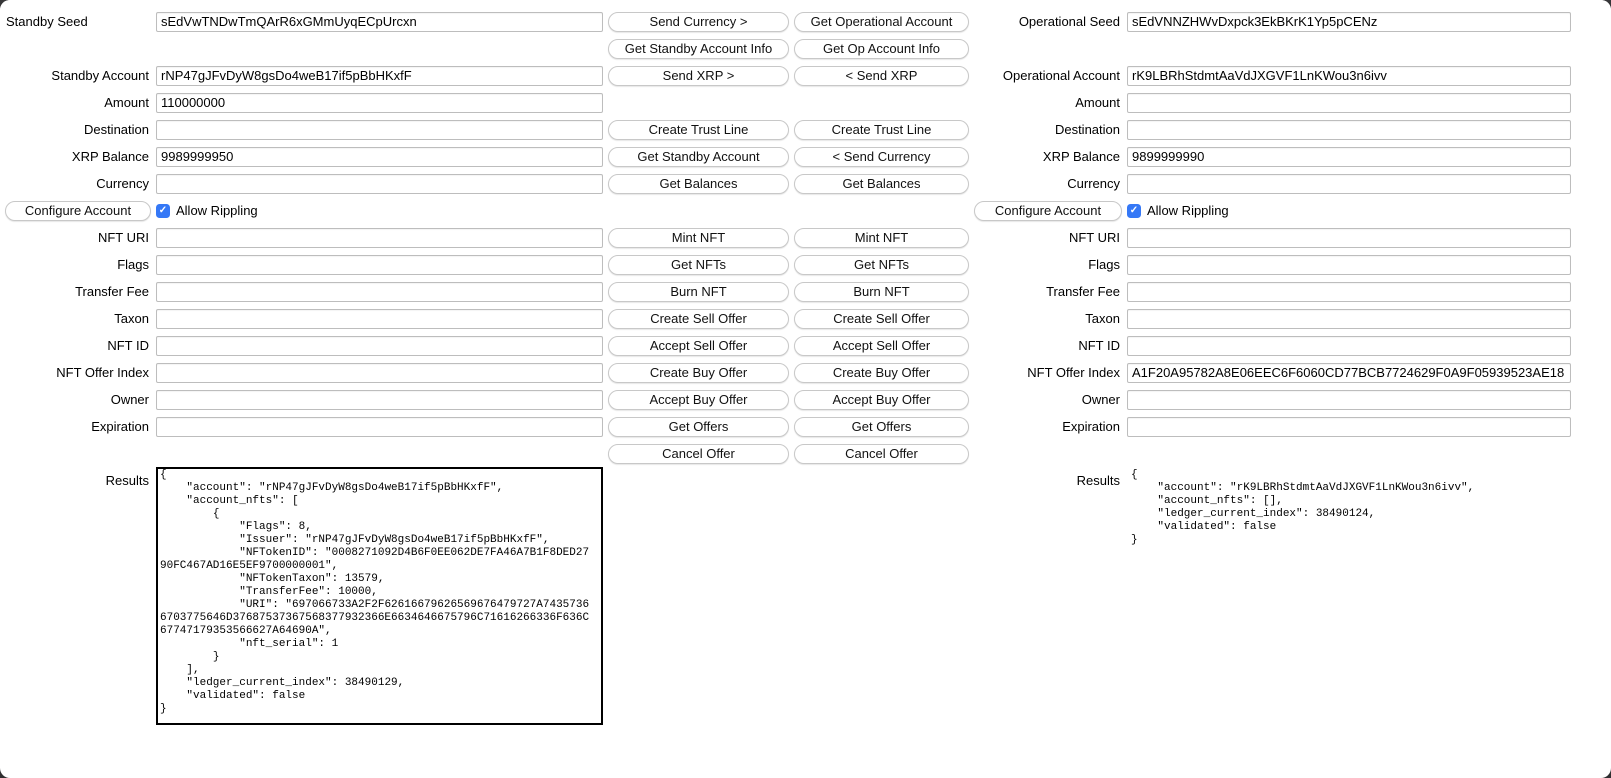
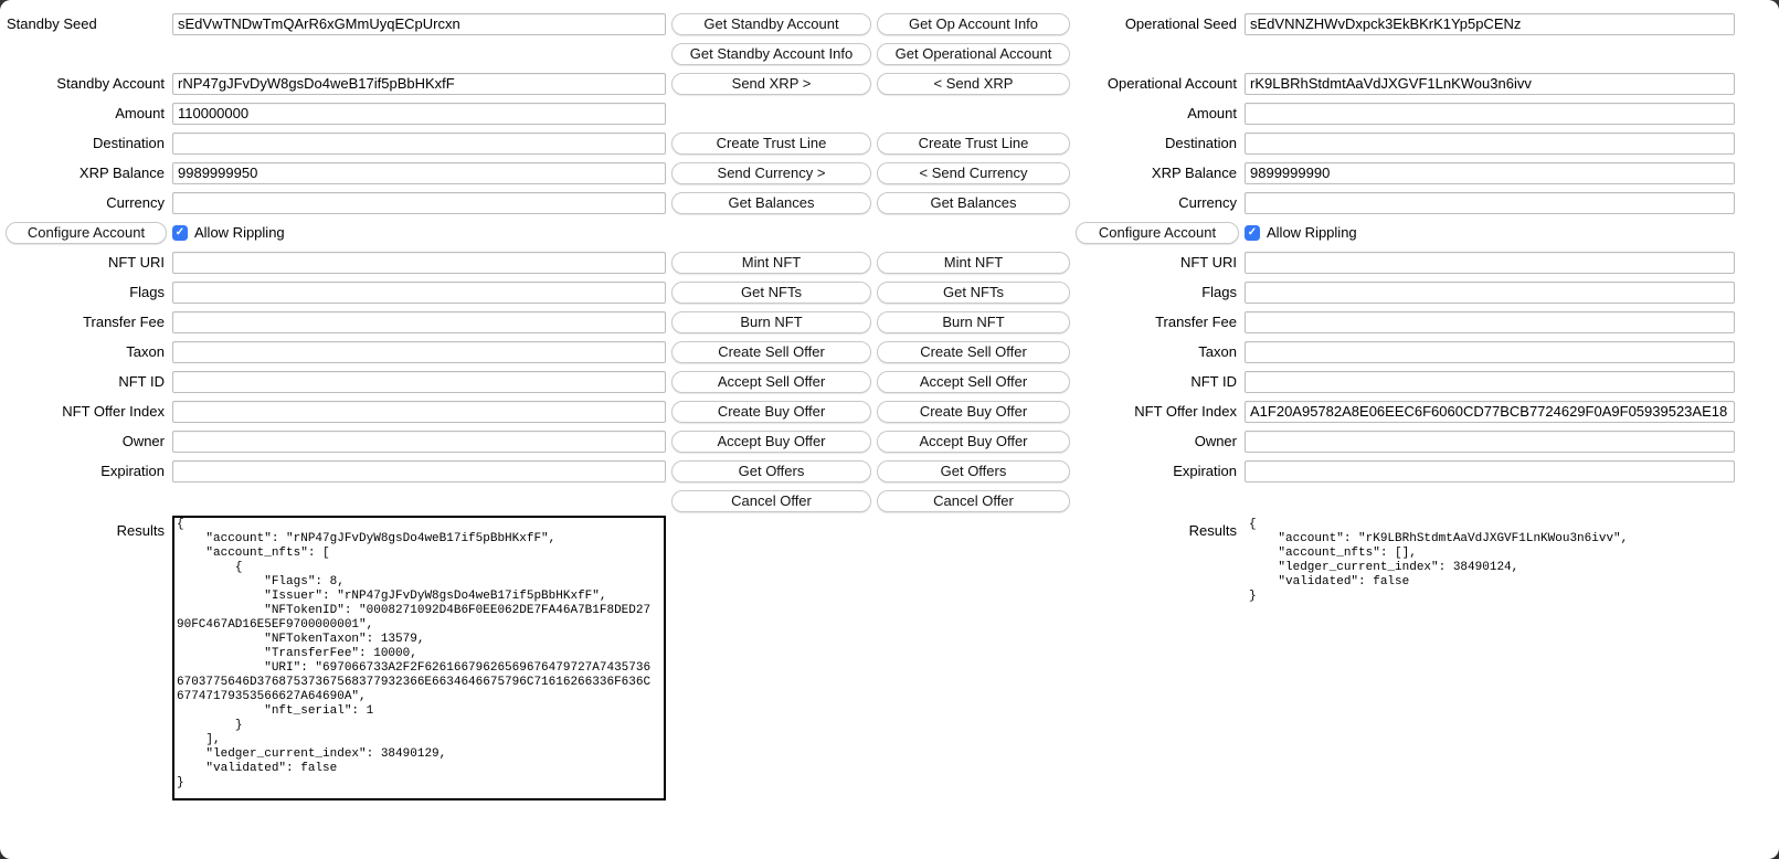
  Standby Seed
  sEdVwTNDwTmQArR6xGMmUyqECpUrcxn
- Send Currency >
+ Get Standby Account
- Get Operational Account
+ Get Op Account Info
  Operational Seed
  sEdVNNZHWvDxpck3EkBKrK1Yp5pCENz
  Get Standby Account Info
- Get Op Account Info
+ Get Operational Account
  Standby Account
  rNP47gJFvDyW8gsDo4weB17if5pBbHKxfF
  Send XRP >
  < Send XRP
  Operational Account
  rK9LBRhStdmtAaVdJXGVF1LnKWou3n6ivv
  Amount
  110000000
  Amount
  Destination
  Create Trust Line
  Create Trust Line
  Destination
  XRP Balance
  9989999950
- Get Standby Account
+ Send Currency >
  < Send Currency
  XRP Balance
  9899999990
  Currency
  Get Balances
  Get Balances
  Currency
  Configure Account
  Allow Rippling
  Configure Account
  Allow Rippling
  NFT URI
  Mint NFT
  Mint NFT
  NFT URI
  Flags
  Get NFTs
  Get NFTs
  Flags
  Transfer Fee
  Burn NFT
  Burn NFT
  Transfer Fee
  Taxon
  Create Sell Offer
  Create Sell Offer
  Taxon
  NFT ID
  Accept Sell Offer
  Accept Sell Offer
  NFT ID
  NFT Offer Index
  Create Buy Offer
  Create Buy Offer
  NFT Offer Index
  A1F20A95782A8E06EEC6F6060CD77BCB7724629F0A9F05939523AE18
  Owner
  Accept Buy Offer
  Accept Buy Offer
  Owner
  Expiration
  Get Offers
  Get Offers
  Expiration
  Cancel Offer
  Cancel Offer
  Results
  {
  "account": "rNP47gJFvDyW8gsDo4weB17if5pBbHKxfF",
  "account_nfts": [
  {
  "Flags": 8,
  "Issuer": "rNP47gJFvDyW8gsDo4weB17if5pBbHKxfF",
  "NFTokenID": "0008271092D4B6F0EE062DE7FA46A7B1F8DED27
  90FC467AD16E5EF9700000001",
  "NFTokenTaxon": 13579,
  "TransferFee": 10000,
  "URI": "697066733A2F2F62616679626569676479727A7435736
  6703775646D37687537367568377932366E6634646675796C71616266336F636C
  67747179353566627A64690A",
  "nft_serial": 1
  }
  ],
  "ledger_current_index": 38490129,
  "validated": false
  }
  Results
  {
  "account": "rK9LBRhStdmtAaVdJXGVF1LnKWou3n6ivv",
  "account_nfts": [],
  "ledger_current_index": 38490124,
  "validated": false
  }
